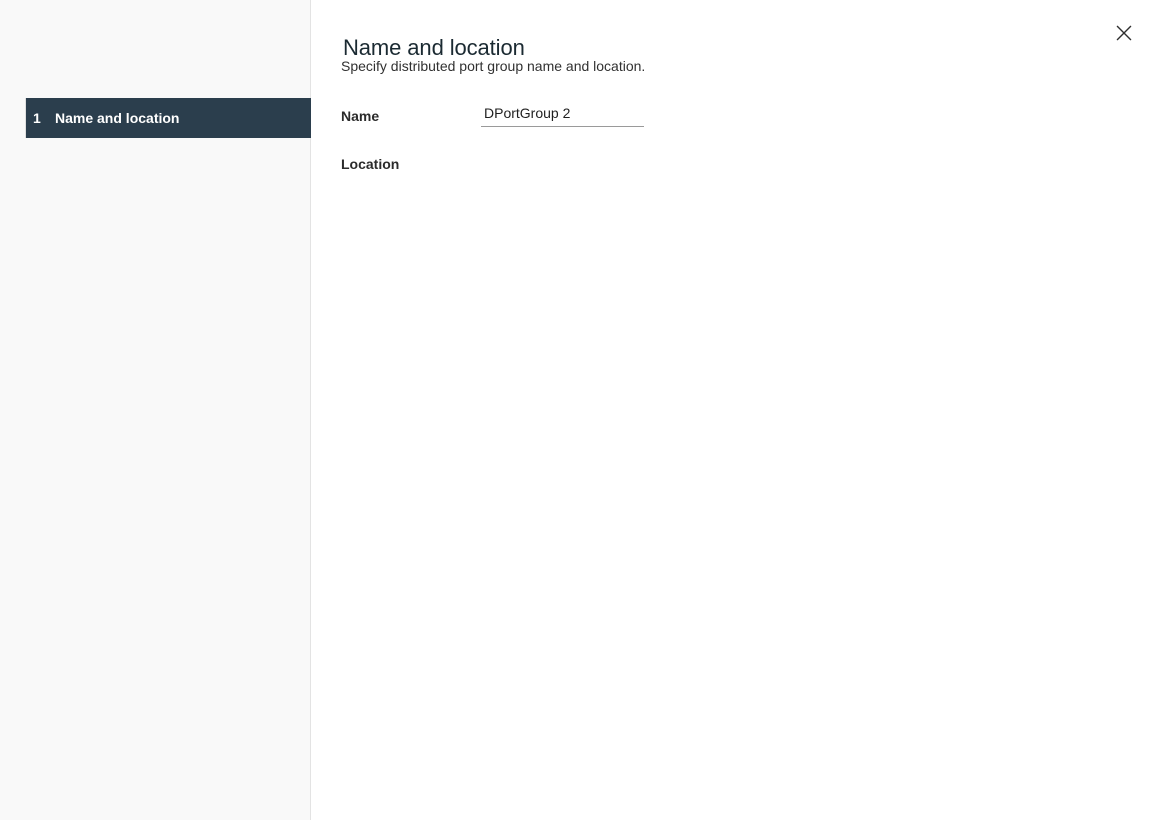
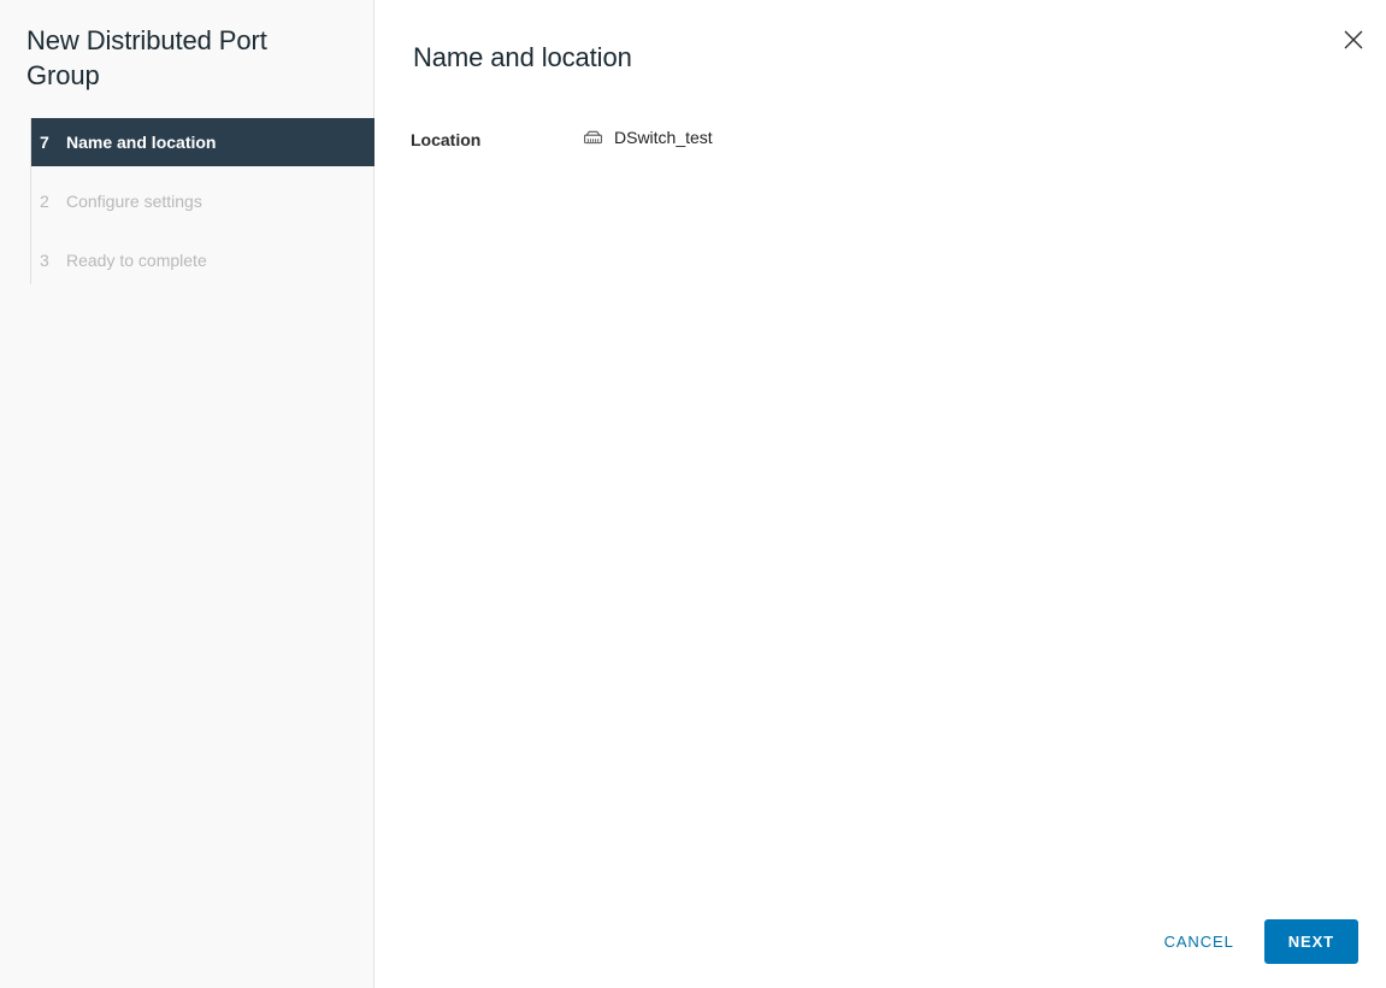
+ New Distributed Port Group
- 1
+ 7
  Name and location
+ 2
+ Configure settings
+ 3
+ Ready to complete
  Name and location
- Specify distributed port group name and location.
- Name
- DPortGroup 2
  Location
+ DSwitch_test
+ CANCEL
+ NEXT
